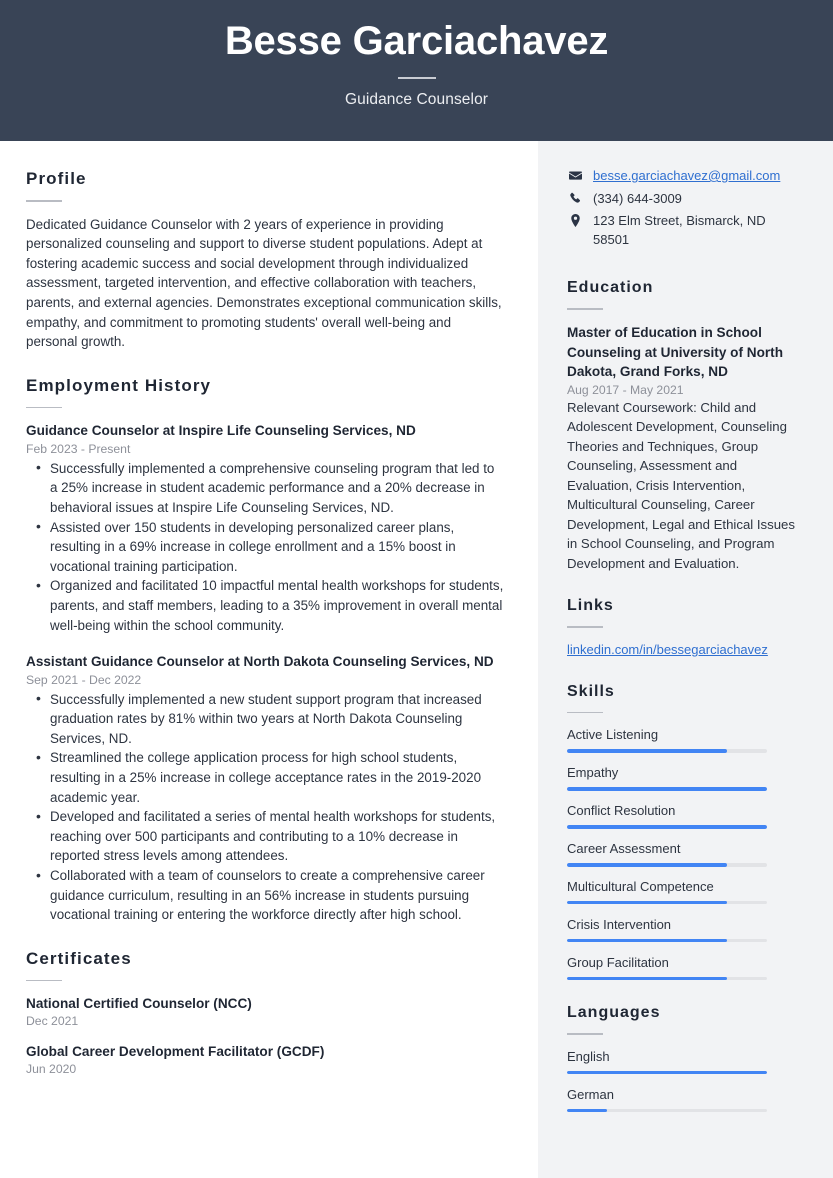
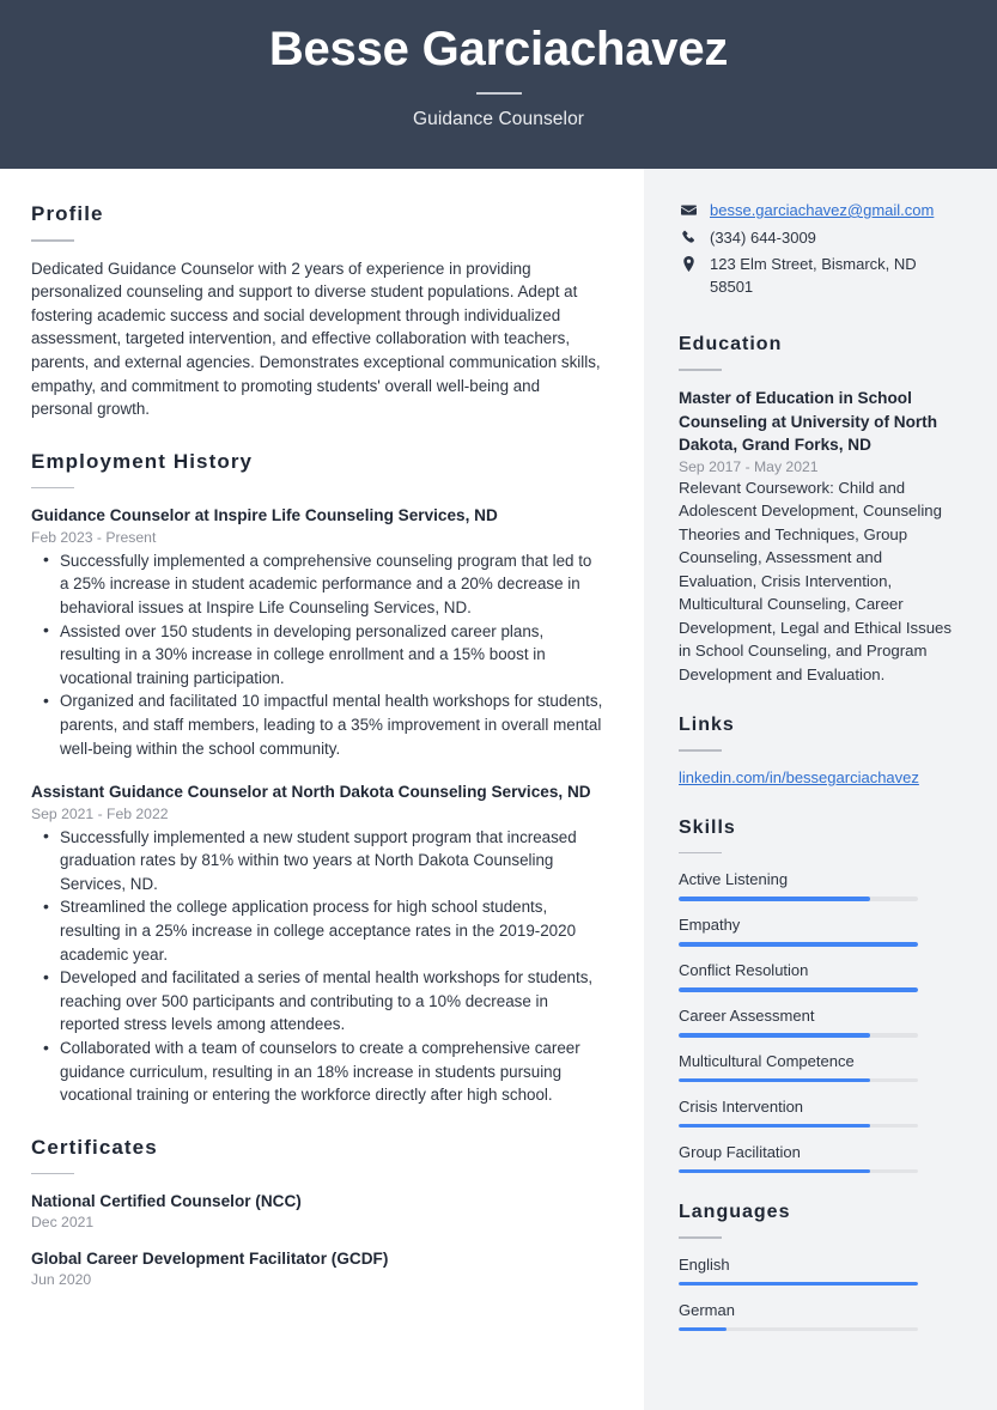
  Besse Garciachavez
  Guidance Counselor
  Profile
  Dedicated Guidance Counselor with 2 years of experience in providing personalized counseling and support to diverse student populations. Adept at fostering academic success and social development through individualized assessment, targeted intervention, and effective collaboration with teachers, parents, and external agencies. Demonstrates exceptional communication skills, empathy, and commitment to promoting students' overall well-being and personal growth.
  Employment History
  Guidance Counselor at Inspire Life Counseling Services, ND
  Feb 2023 - Present
  Successfully implemented a comprehensive counseling program that led to a 25% increase in student academic performance and a 20% decrease in behavioral issues at Inspire Life Counseling Services, ND.
- Assisted over 150 students in developing personalized career plans, resulting in a 69% increase in college enrollment and a 15% boost in vocational training participation.
+ Assisted over 150 students in developing personalized career plans, resulting in a 30% increase in college enrollment and a 15% boost in vocational training participation.
  Organized and facilitated 10 impactful mental health workshops for students, parents, and staff members, leading to a 35% improvement in overall mental well-being within the school community.
  Assistant Guidance Counselor at North Dakota Counseling Services, ND
- Sep 2021 - Dec 2022
+ Sep 2021 - Feb 2022
  Successfully implemented a new student support program that increased graduation rates by 81% within two years at North Dakota Counseling Services, ND.
  Streamlined the college application process for high school students, resulting in a 25% increase in college acceptance rates in the 2019-2020 academic year.
  Developed and facilitated a series of mental health workshops for students, reaching over 500 participants and contributing to a 10% decrease in reported stress levels among attendees.
- Collaborated with a team of counselors to create a comprehensive career guidance curriculum, resulting in an 56% increase in students pursuing vocational training or entering the workforce directly after high school.
+ Collaborated with a team of counselors to create a comprehensive career guidance curriculum, resulting in an 18% increase in students pursuing vocational training or entering the workforce directly after high school.
  Certificates
  National Certified Counselor (NCC)
  Dec 2021
  Global Career Development Facilitator (GCDF)
  Jun 2020
  besse.garciachavez@gmail.com
  (334) 644-3009
  123 Elm Street, Bismarck, ND 58501
  Education
  Master of Education in School Counseling at University of North Dakota, Grand Forks, ND
- Aug 2017 - May 2021
+ Sep 2017 - May 2021
  Relevant Coursework: Child and Adolescent Development, Counseling Theories and Techniques, Group Counseling, Assessment and Evaluation, Crisis Intervention, Multicultural Counseling, Career Development, Legal and Ethical Issues in School Counseling, and Program Development and Evaluation.
  Links
  linkedin.com/in/bessegarciachavez
  Skills
  Active Listening
  Empathy
  Conflict Resolution
  Career Assessment
  Multicultural Competence
  Crisis Intervention
  Group Facilitation
  Languages
  English
  German
